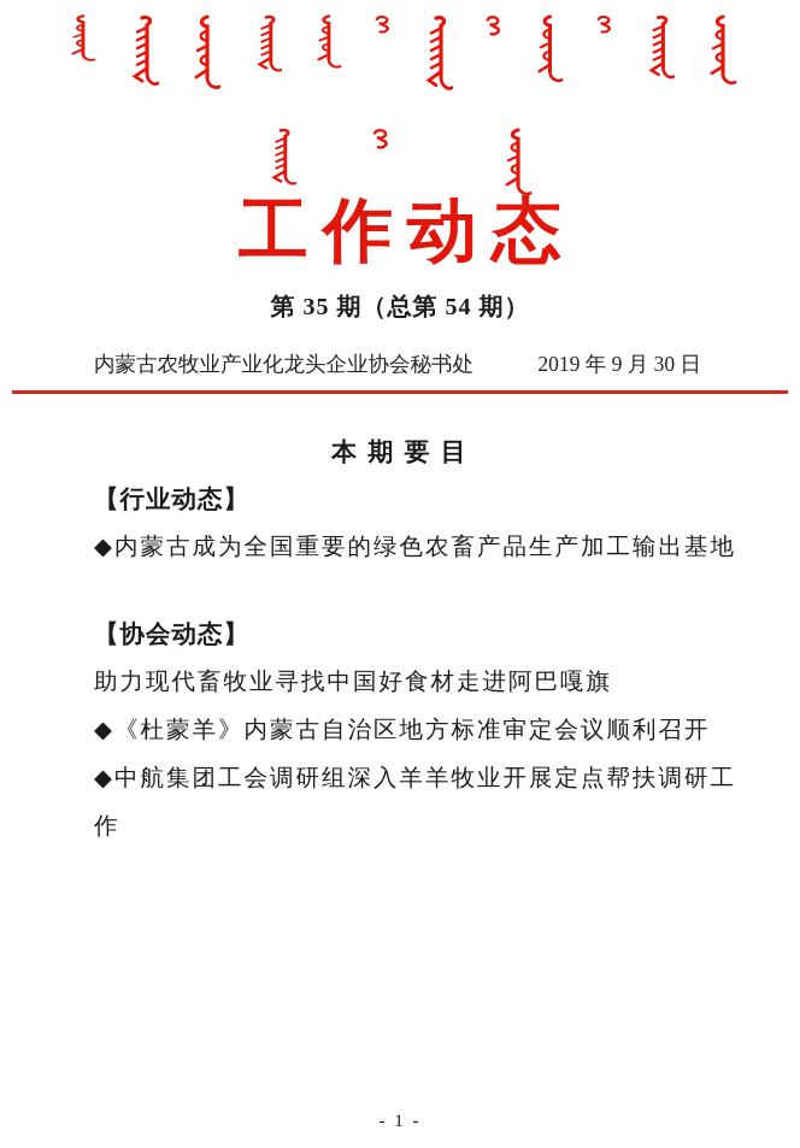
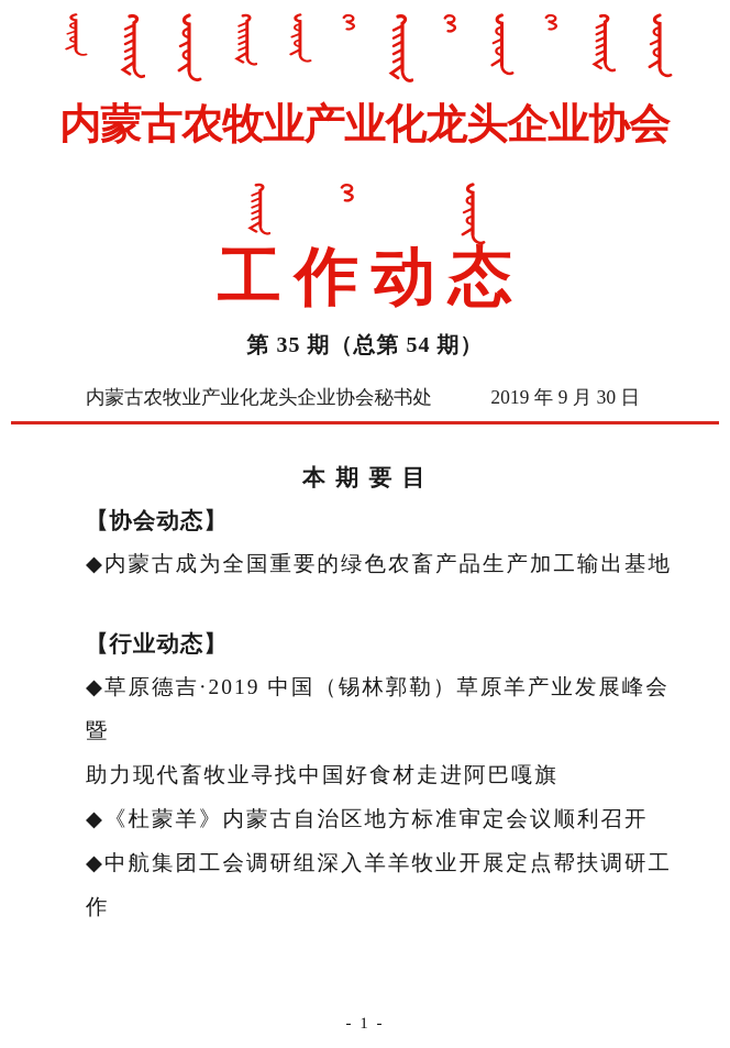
+ 内蒙古农牧业产业化龙头企业协会
  工作动态
  第 35 期（总第 54 期）
  内蒙古农牧业产业化龙头企业协会秘书处
  2019 年 9 月 30 日
  本 期 要 目
- 【行业动态】
+ 【协会动态】
  ◆内蒙古成为全国重要的绿色农畜产品生产加工输出基地
- 【协会动态】
+ 【行业动态】
+ ◆草原德吉·2019 中国（锡林郭勒）草原羊产业发展峰会暨
  助力现代畜牧业寻找中国好食材走进阿巴嘎旗
  ◆《杜蒙羊》内蒙古自治区地方标准审定会议顺利召开
  ◆中航集团工会调研组深入羊羊牧业开展定点帮扶调研工
  作
  - 1 -
